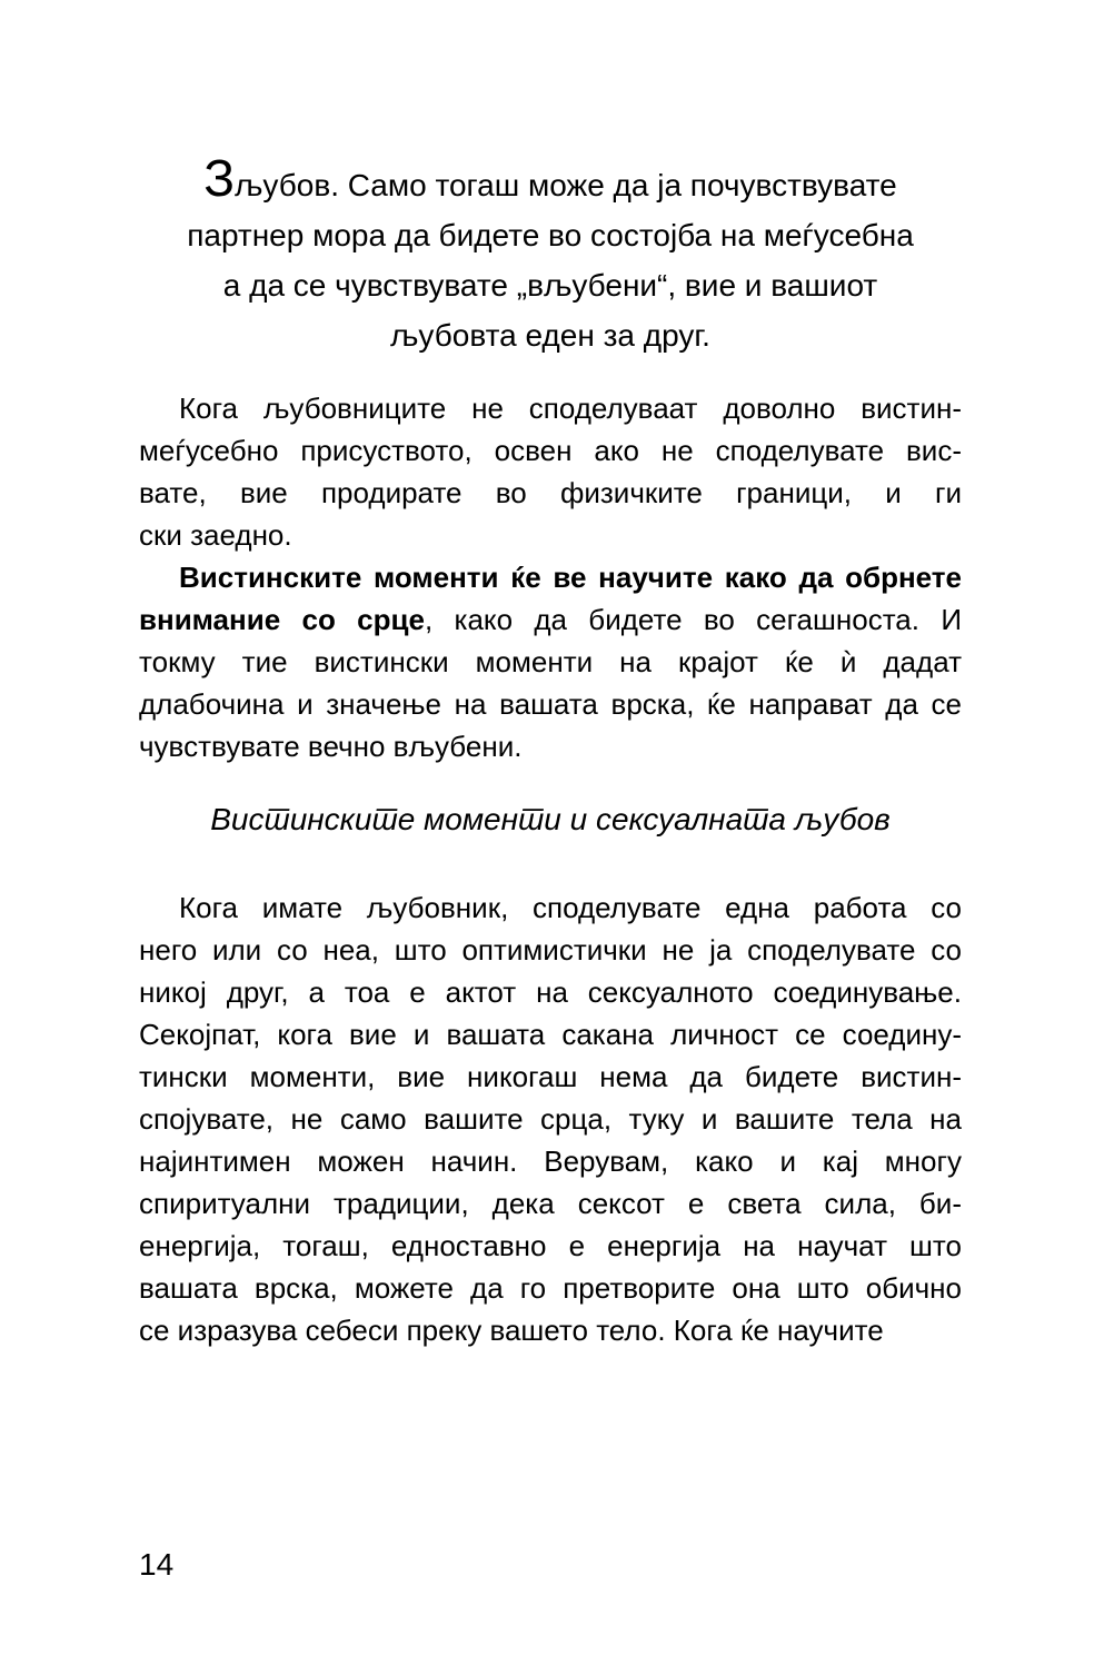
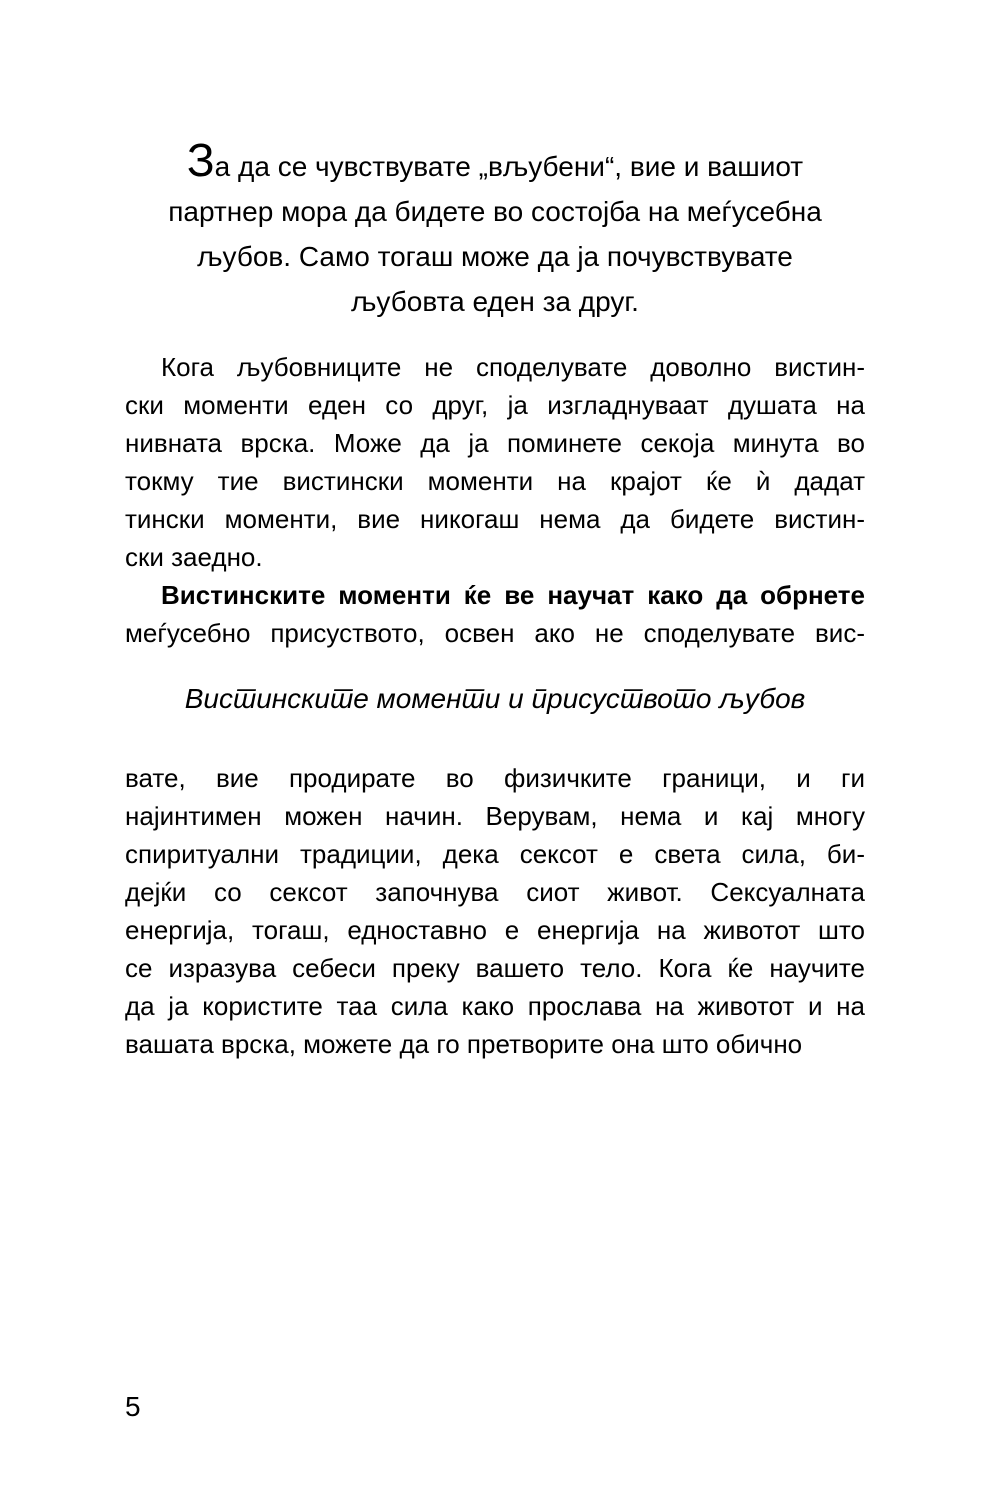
- Зљубов. Само тогаш може да ја почувствувате
+ За да се чувствувате „вљубени“, вие и вашиот
  партнер мора да бидете во состојба на меѓусебна
- а да се чувствувате „вљубени“, вие и вашиот
+ љубов. Само тогаш може да ја почувствувате
  љубовта еден за друг.
- Кога љубовниците не споделуваат доволно вистин-
+ Кога љубовниците не споделувате доволно вистин-
+ ски моменти еден со друг, ја изгладнуваат душата на
+ нивната врска. Може да ја поминете секоја минута во
- меѓусебно присуството, освен ако не споделувате вис-
+ токму тие вистински моменти на крајот ќе ѝ дадат
- вате, вие продирате во физичките граници, и ги
+ тински моменти, вие никогаш нема да бидете вистин-
  ски заедно.
- Вистинските моменти ќе ве научите како да обрнете
+ Вистинските моменти ќе ве научат како да обрнете
- внимание со срце, како да бидете во сегашноста. И
- токму тие вистински моменти на крајот ќе ѝ дадат
+ меѓусебно присуството, освен ако не споделувате вис-
- длабочина и значење на вашата врска, ќе направат да се
- чувствувате вечно вљубени.
- Вистинските моменти и сексуалната љубов
+ Вистинските моменти и присуството љубов
- Кога имате љубовник, споделувате една работа со
- него или со неа, што оптимистички не ја споделувате со
- никој друг, а тоа е актот на сексуалното соединување.
- Секојпат, кога вие и вашата сакана личност се соедину-
- тински моменти, вие никогаш нема да бидете вистин-
+ вате, вие продирате во физичките граници, и ги
- спојувате, не само вашите срца, туку и вашите тела на
- најинтимен можен начин. Верувам, како и кај многу
+ најинтимен можен начин. Верувам, нема и кај многу
  спиритуални традиции, дека сексот е света сила, би-
+ дејќи со сексот започнува сиот живот. Сексуалната
- енергија, тогаш, едноставно е енергија на научат што
+ енергија, тогаш, едноставно е енергија на животот што
- вашата врска, можете да го претворите она што обично
+ се изразува себеси преку вашето тело. Кога ќе научите
+ да ја користите таа сила како прослава на животот и на
- се изразува себеси преку вашето тело. Кога ќе научите
+ вашата врска, можете да го претворите она што обично
- 14
+ 5
